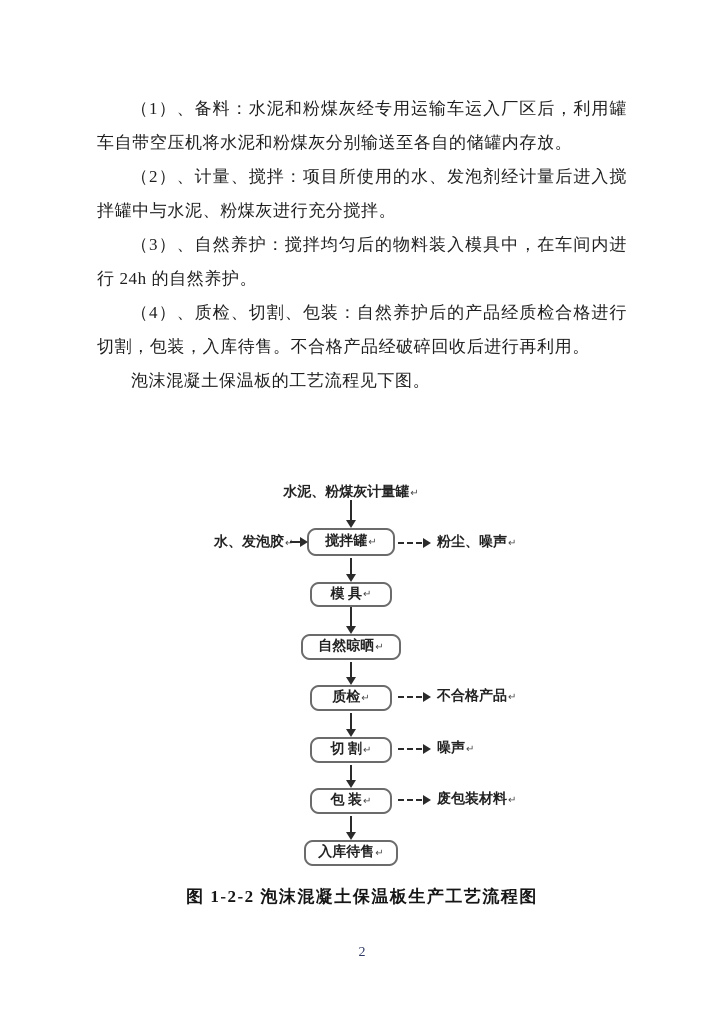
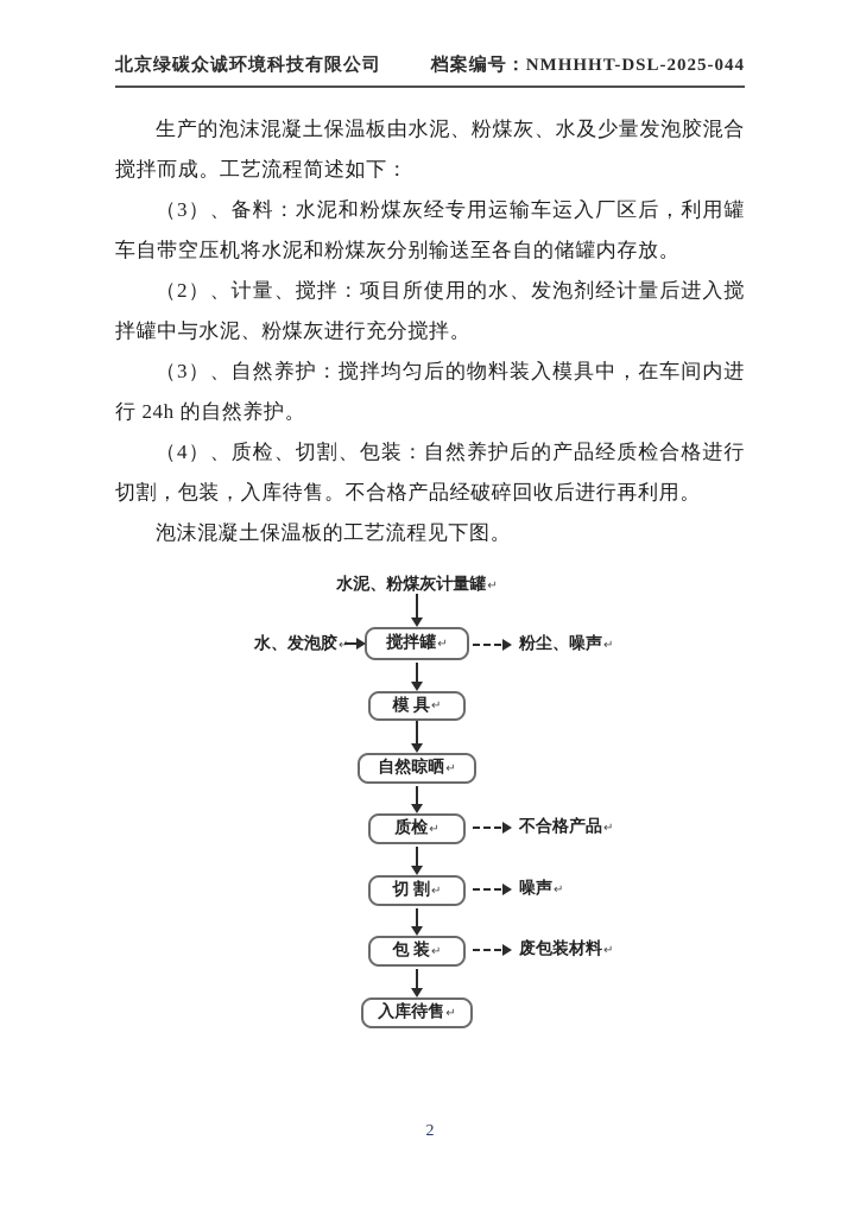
+ 北京绿碳众诚环境科技有限公司
+ 档案编号：NMHHHT-DSL-2025-044
+ 生产的泡沫混凝土保温板由水泥、粉煤灰、水及少量发泡胶混合搅拌而成。工艺流程简述如下：
- （1）、备料：水泥和粉煤灰经专用运输车运入厂区后，利用罐车自带空压机将水泥和粉煤灰分别输送至各自的储罐内存放。
+ （3）、备料：水泥和粉煤灰经专用运输车运入厂区后，利用罐车自带空压机将水泥和粉煤灰分别输送至各自的储罐内存放。
  （2）、计量、搅拌：项目所使用的水、发泡剂经计量后进入搅拌罐中与水泥、粉煤灰进行充分搅拌。
  （3）、自然养护：搅拌均匀后的物料装入模具中，在车间内进行 24h 的自然养护。
  （4）、质检、切割、包装：自然养护后的产品经质检合格进行切割，包装，入库待售。不合格产品经破碎回收后进行再利用。
  泡沫混凝土保温板的工艺流程见下图。
  水泥、粉煤灰计量罐↵
  搅拌罐
  ↵
  水、发泡胶↵
  粉尘、噪声↵
  模 具
  ↵
  自然晾晒
  ↵
  质检
  ↵
  不合格产品↵
  切 割
  ↵
  噪声↵
  包 装
  ↵
  废包装材料↵
  入库待售
  ↵
- 图 1-2-2 泡沫混凝土保温板生产工艺流程图
  2
